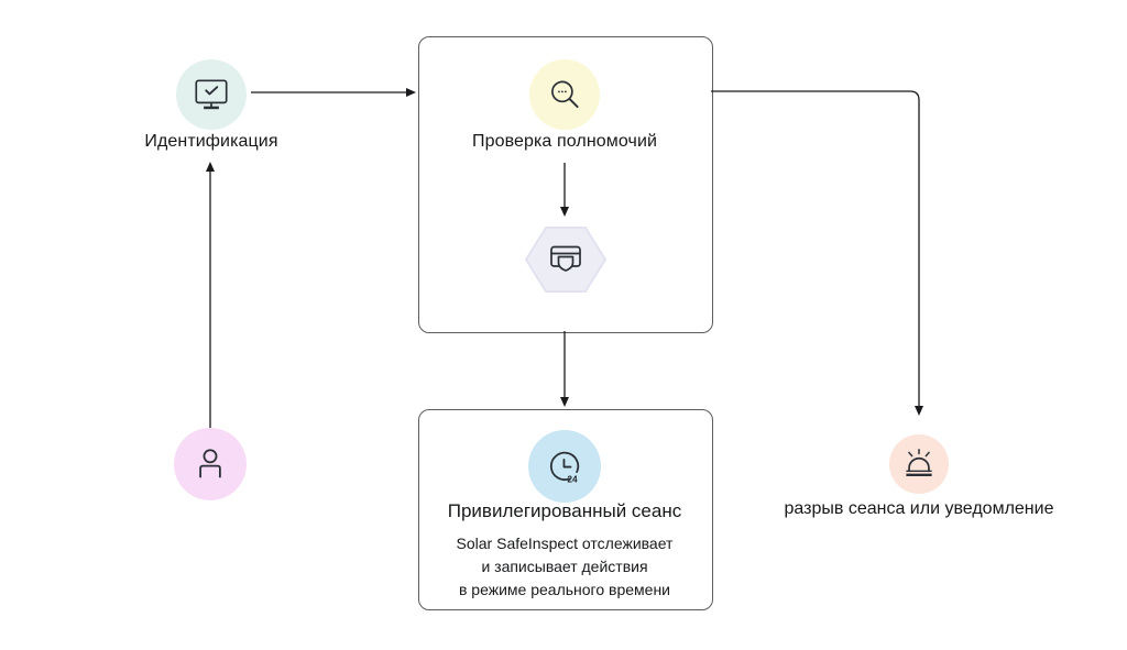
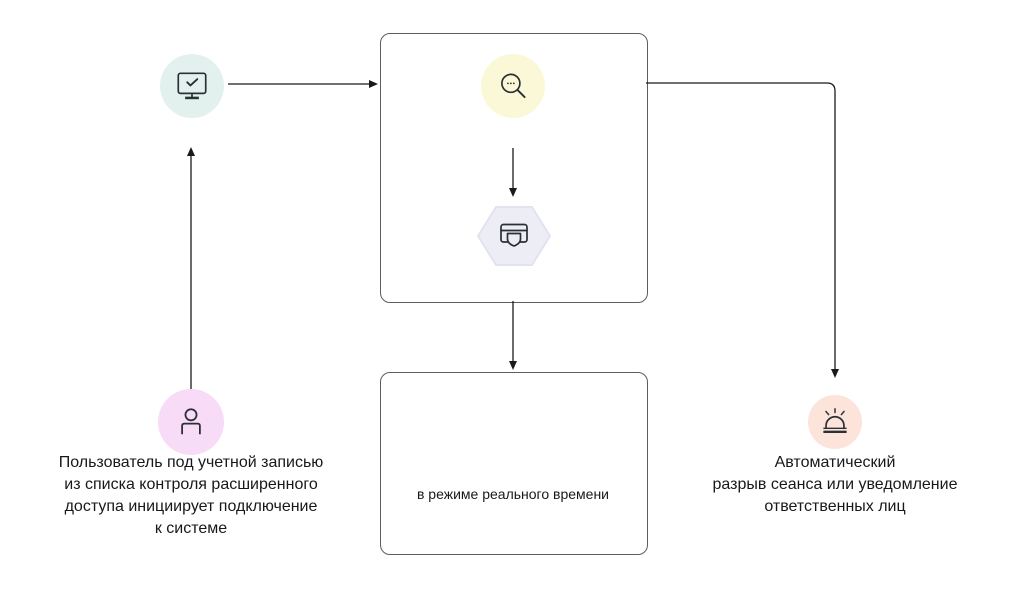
- Идентификация
- Проверка полномочий
- 24
- Привилегированный сеанс
- Solar SafeInspect отслеживает
- и записывает действия
  в режиме реального времени
+ Автоматический
  разрыв сеанса или уведомление
+ ответственных лиц
+ Пользователь под учетной записью
+ из списка контроля расширенного
+ доступа инициирует подключение
+ к системе
